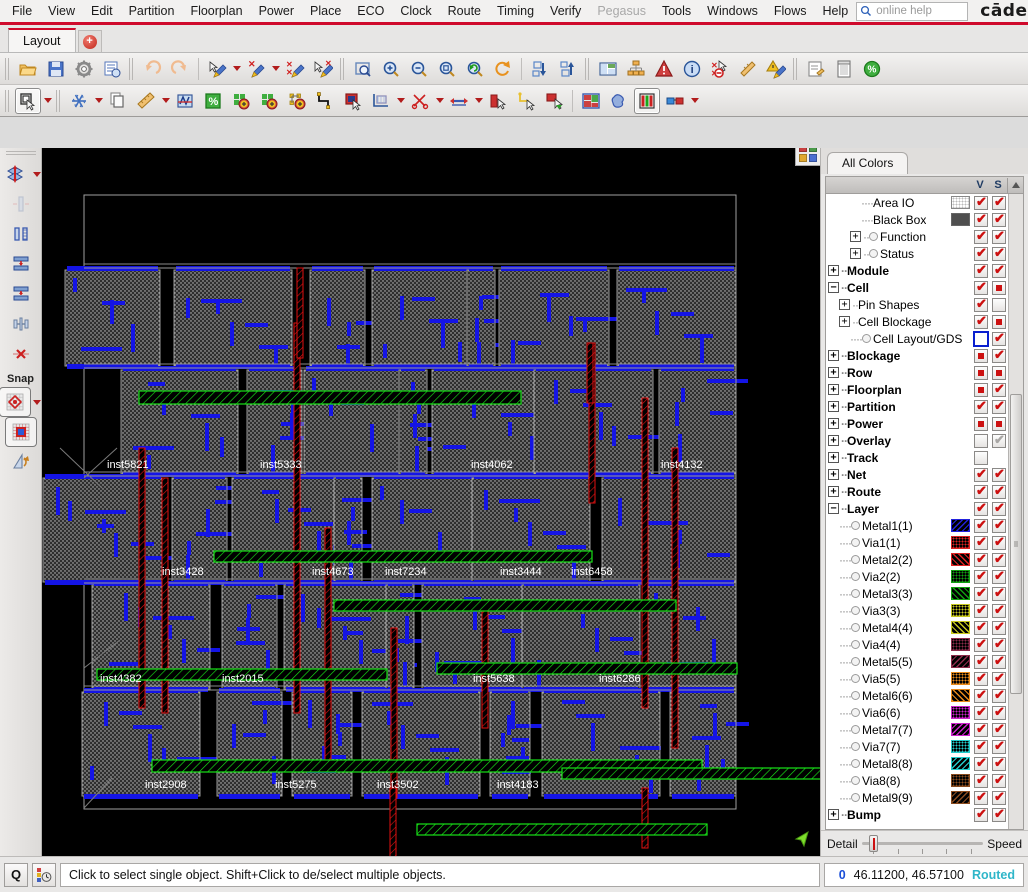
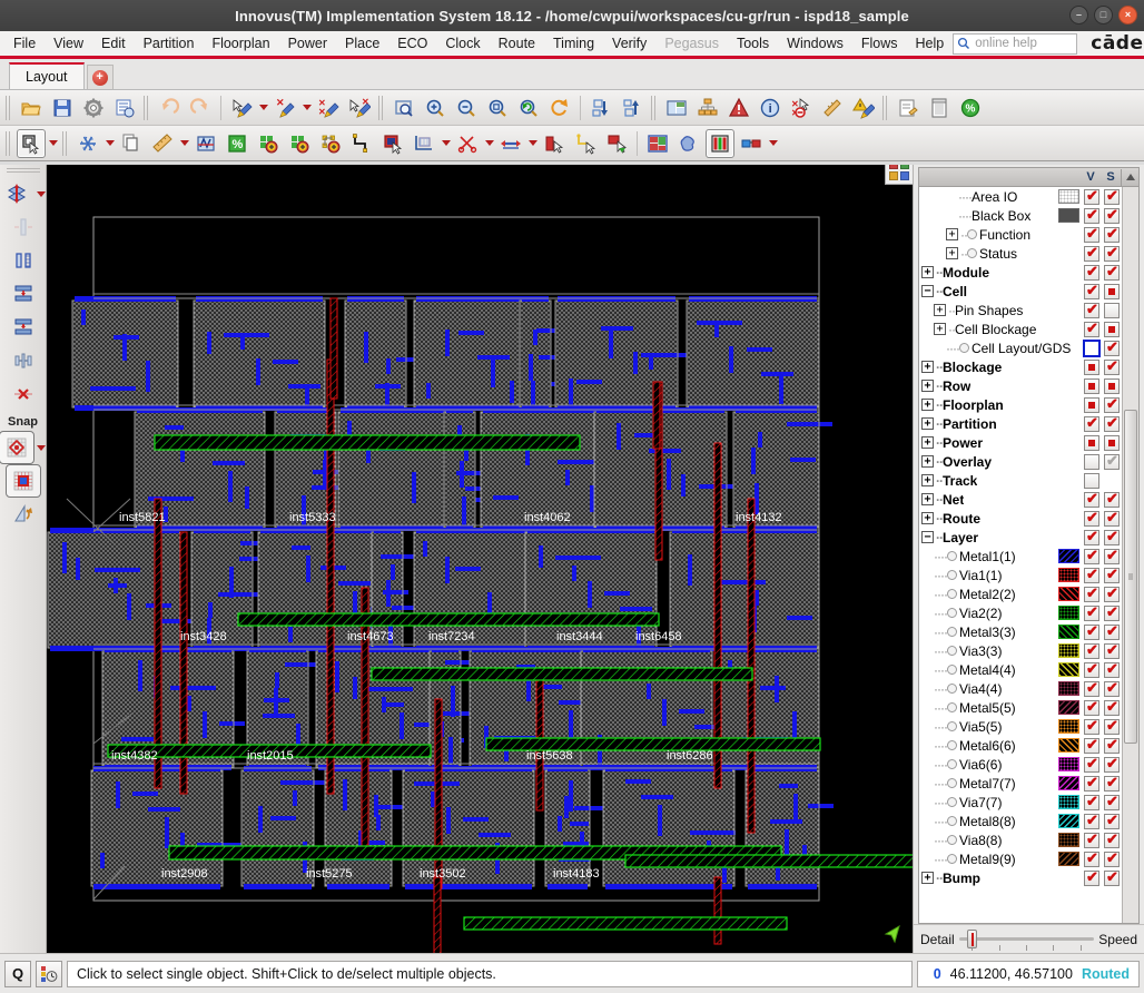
+ Innovus(TM) Implementation System 18.12 - /home/cwpui/workspaces/cu-gr/run - ispd18_sample
+ –
+ □
+ ×
  File
  View
  Edit
  Partition
  Floorplan
  Power
  Place
  ECO
  Clock
  Route
  Timing
  Verify
  Pegasus
  Tools
  Windows
  Flows
  Help
  online help
  Layout
  +
  ✕
  ✕
  ✕
  ✕
  i
  ✕
  %
  %
  Snap
  inst5821
  inst5333
  inst4062
  inst4132
  inst3428
  inst4673
  inst7234
  inst3444
  inst6458
  inst4382
  inst2015
  inst5638
  inst6286
  inst2908
  inst5275
  inst3502
  inst4183
- All Colors
  V
  S
  ····
  Area IO
  ····
  Black Box
  +
  ··
  Function
  +
  ··
  Status
  +
  ··
  Module
  −
  ··
  Cell
  +
  ··
  Pin Shapes
  +
  ··
  Cell Blockage
  ····
  Cell Layout/GDS
  +
  ··
  Blockage
  +
  ··
  Row
  +
  ··
  Floorplan
  +
  ··
  Partition
  +
  ··
  Power
  +
  ··
  Overlay
  +
  ··
  Track
  +
  ··
  Net
  +
  ··
  Route
  −
  ··
  Layer
  ····
  Metal1(1)
  ····
  Via1(1)
  ····
  Metal2(2)
  ····
  Via2(2)
  ····
  Metal3(3)
  ····
  Via3(3)
  ····
  Metal4(4)
  ····
  Via4(4)
  ····
  Metal5(5)
  ····
  Via5(5)
  ····
  Metal6(6)
  ····
  Via6(6)
  ····
  Metal7(7)
  ····
  Via7(7)
  ····
  Metal8(8)
  ····
  Via8(8)
  ····
  Metal9(9)
  +
  ··
  Bump
  Detail
  Speed
  Q
  Click to select single object. Shift+Click to de/select multiple objects.
  0
  46.11200, 46.57100
  Routed
